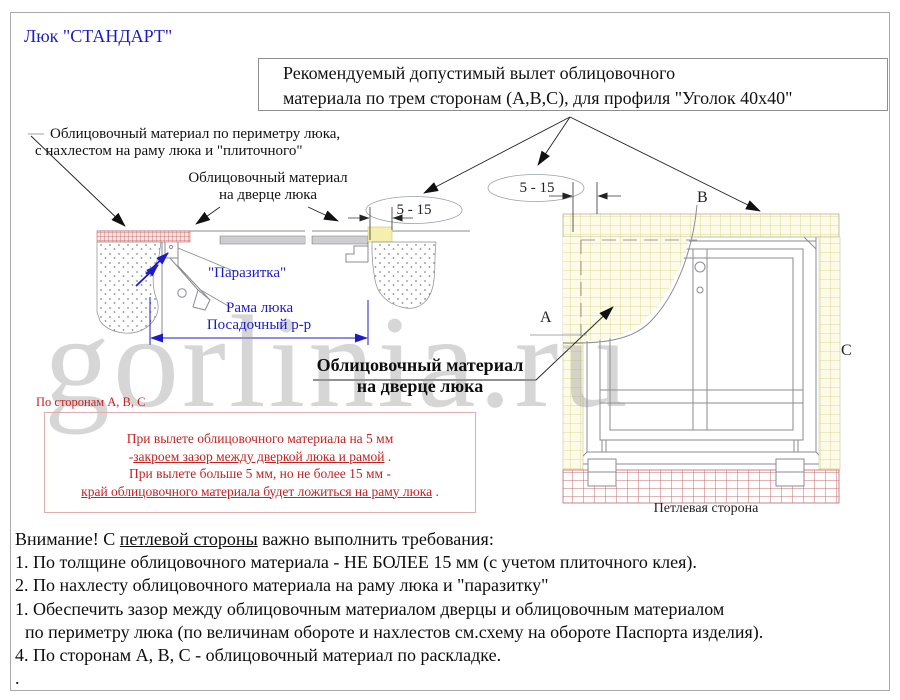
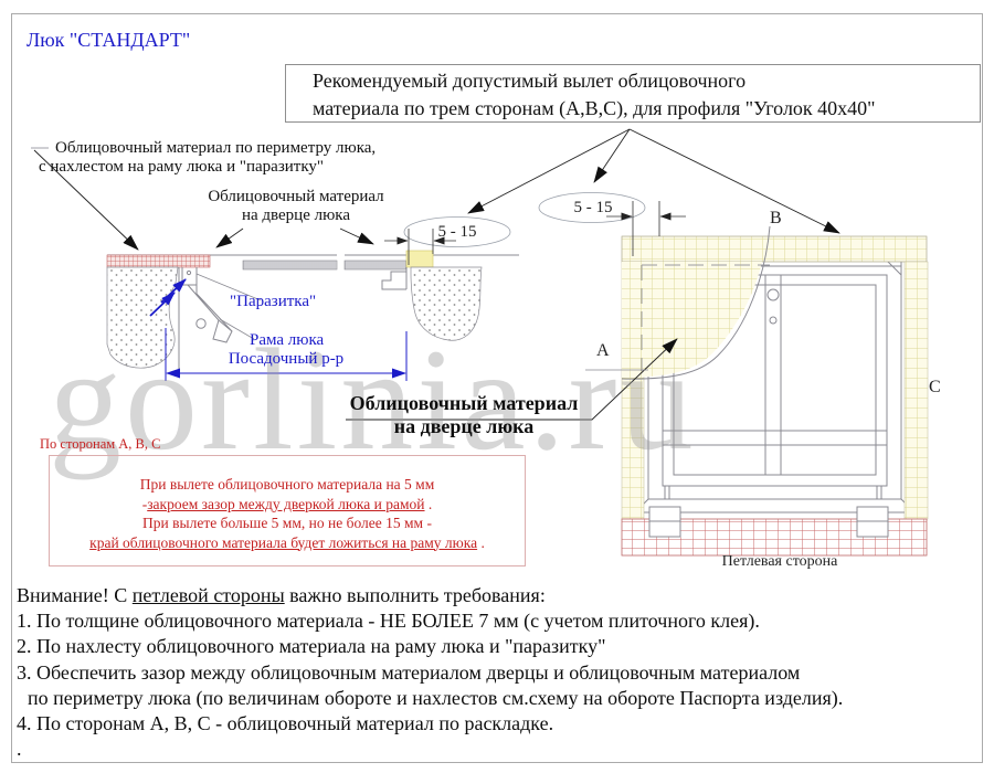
  gorlinia.ru
  Люк "СТАНДАРТ"
  Рекомендуемый допустимый вылет облицовочного
  материала по трем сторонам (А,В,С), для профиля "Уголок 40х40"
  Облицовочный материал по периметру люка,
- с нахлестом на раму люка и "плиточного"
+ с нахлестом на раму люка и "паразитку"
  Облицовочный материал
  на дверце люка
  "Паразитка"
  Рама люка
  Посадочный р-р
  5 - 15
  5 - 15
  Облицовочный материал
  на дверце люка
  По сторонам А, В, С
  При вылете облицовочного материала на 5 мм
  -закроем зазор между дверкой люка и рамой .
  При вылете больше 5 мм, но не более 15 мм -
  край облицовочного материала будет ложиться на раму люка .
  Петлевая сторона
  А
  В
  С
  Внимание! С петлевой стороны важно выполнить требования:
- 1. По толщине облицовочного материала - НЕ БОЛЕЕ 15 мм (с учетом плиточного клея).
+ 1. По толщине облицовочного материала - НЕ БОЛЕЕ 7 мм (с учетом плиточного клея).
  2. По нахлесту облицовочного материала на раму люка и "паразитку"
- 1. Обеспечить зазор между облицовочным материалом дверцы и облицовочным материалом
+ 3. Обеспечить зазор между облицовочным материалом дверцы и облицовочным материалом
  по периметру люка (по величинам обороте и нахлестов см.схему на обороте Паспорта изделия).
  4. По сторонам А, В, С - облицовочный материал по раскладке.
  .
